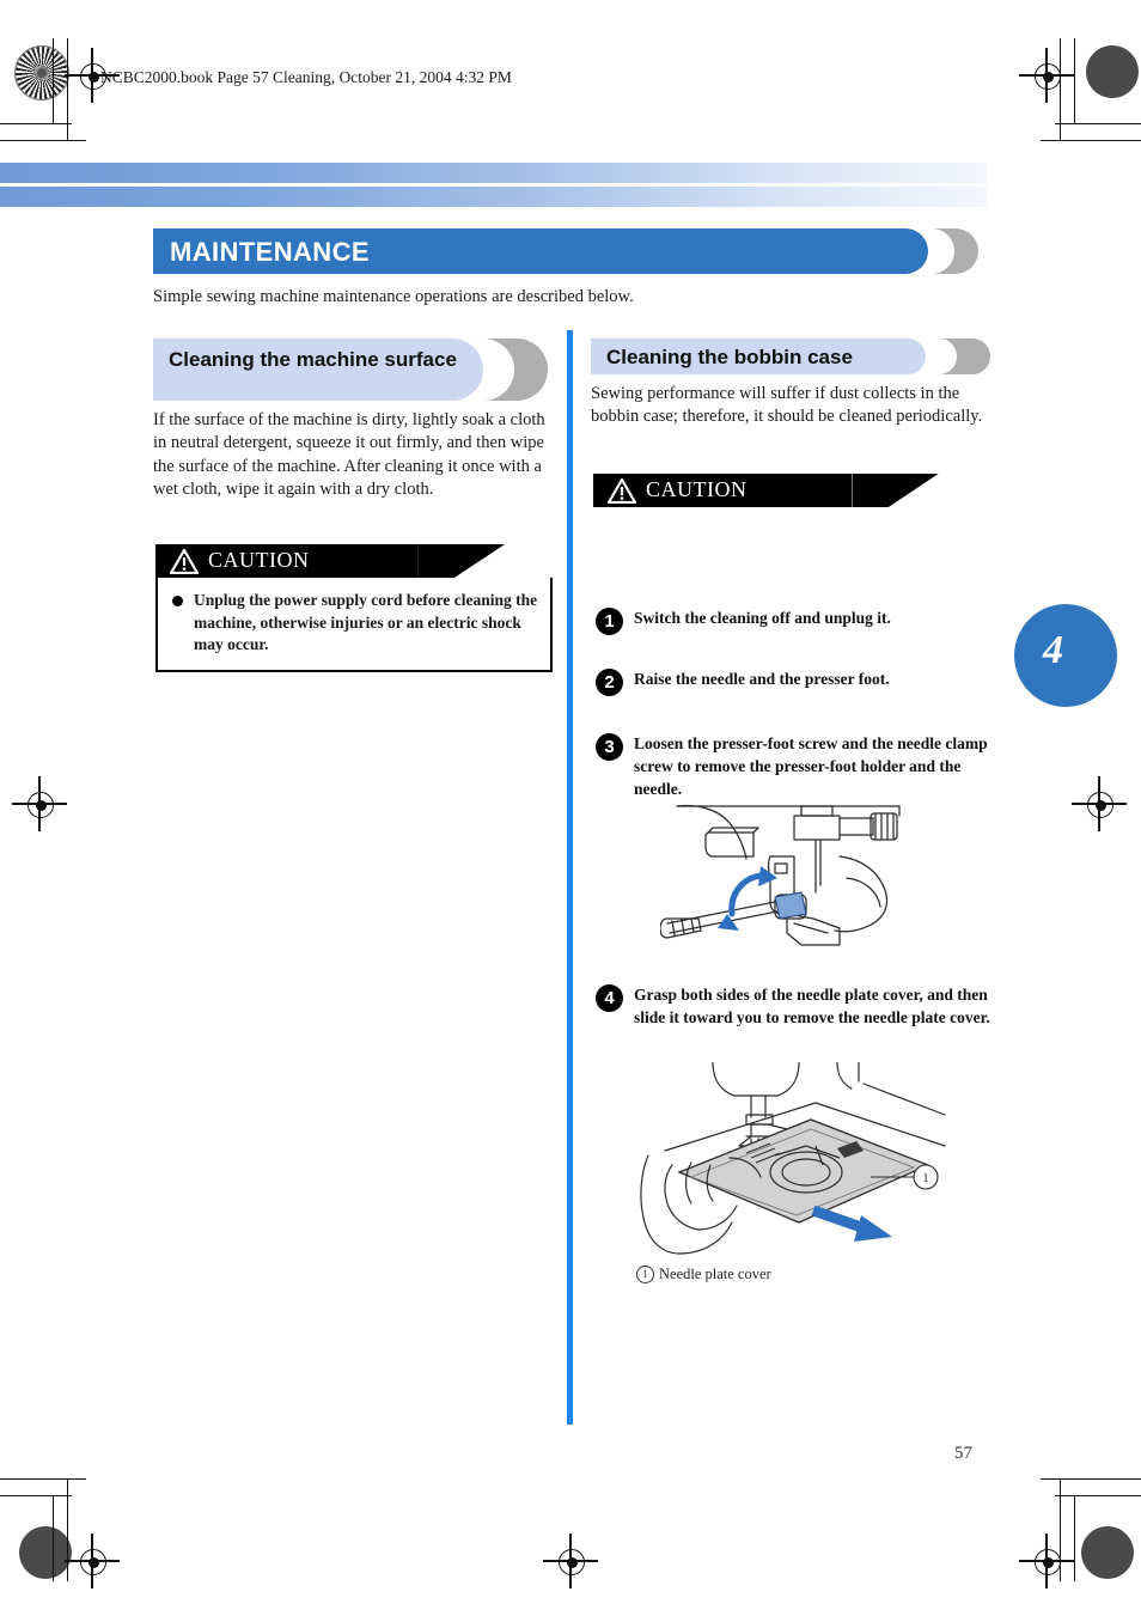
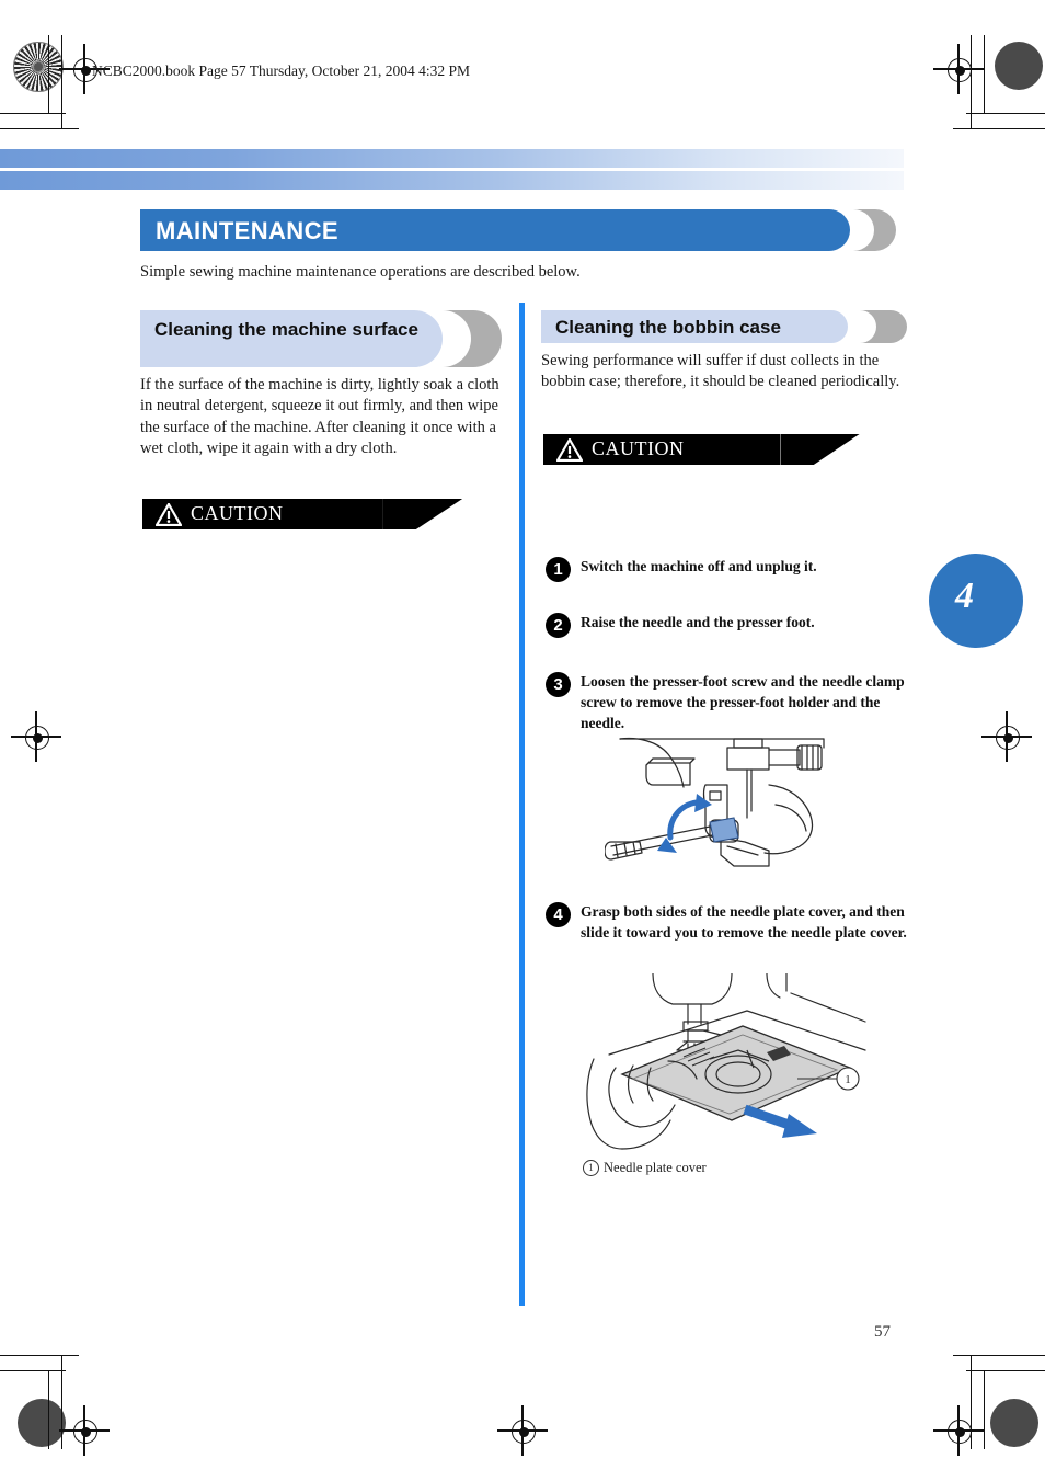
- NCBC2000.book Page 57 Cleaning, October 21, 2004 4:32 PM
+ NCBC2000.book Page 57 Thursday, October 21, 2004 4:32 PM
  MAINTENANCE
  Simple sewing machine maintenance operations are described below.
  Cleaning the machine surface
  If the surface of the machine is dirty, lightly soak a cloth in neutral detergent, squeeze it out firmly, and then wipe the surface of the machine. After cleaning it once with a wet cloth, wipe it again with a dry cloth.
  CAUTION
- Unplug the power supply cord before cleaning the machine, otherwise injuries or an electric shock may occur.
  Cleaning the bobbin case
  Sewing performance will suffer if dust collects in the bobbin case; therefore, it should be cleaned periodically.
  CAUTION
  1
- Switch the cleaning off and unplug it.
+ Switch the machine off and unplug it.
  2
  Raise the needle and the presser foot.
  3
  Loosen the presser-foot screw and the needle clamp screw to remove the presser-foot holder and the needle.
  4
  Grasp both sides of the needle plate cover, and then slide it toward you to remove the needle plate cover.
  1
  1 Needle plate cover
  4
  57
